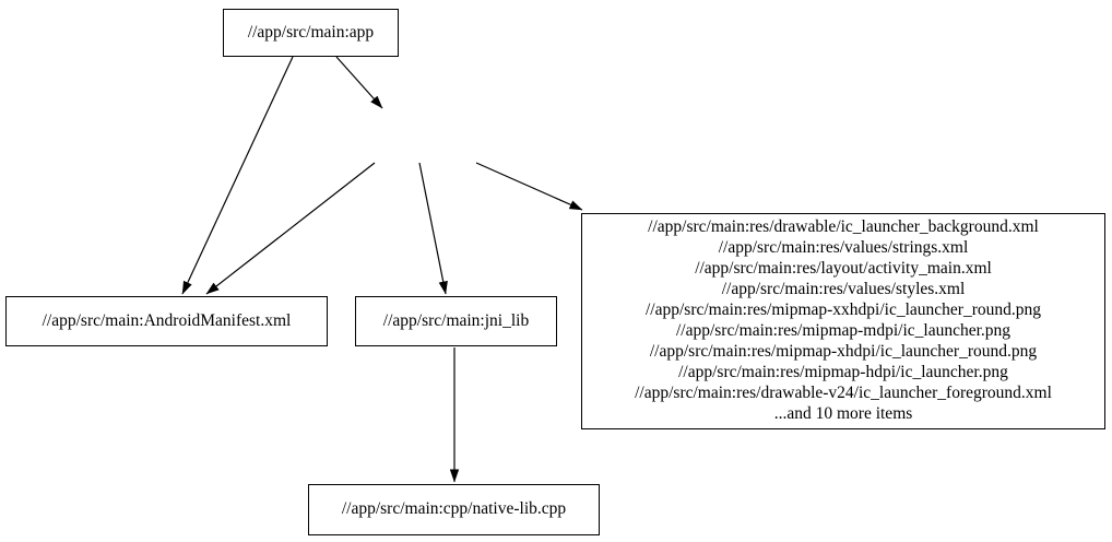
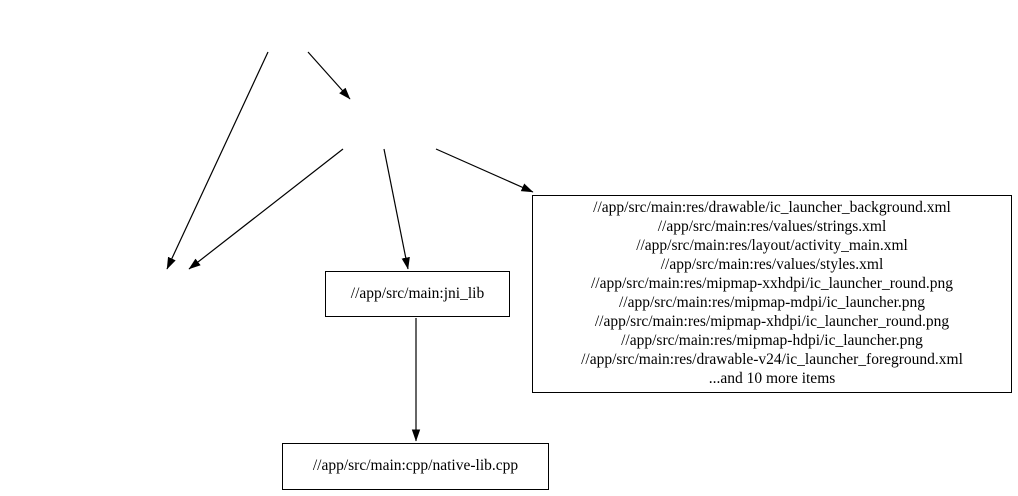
- //app/src/main:app
- //app/src/main:AndroidManifest.xml
  //app/src/main:jni_lib
  //app/src/main:res/drawable/ic_launcher_background.xml
  //app/src/main:res/values/strings.xml
  //app/src/main:res/layout/activity_main.xml
  //app/src/main:res/values/styles.xml
  //app/src/main:res/mipmap-xxhdpi/ic_launcher_round.png
  //app/src/main:res/mipmap-mdpi/ic_launcher.png
  //app/src/main:res/mipmap-xhdpi/ic_launcher_round.png
  //app/src/main:res/mipmap-hdpi/ic_launcher.png
  //app/src/main:res/drawable-v24/ic_launcher_foreground.xml
  ...and 10 more items
  //app/src/main:cpp/native-lib.cpp
